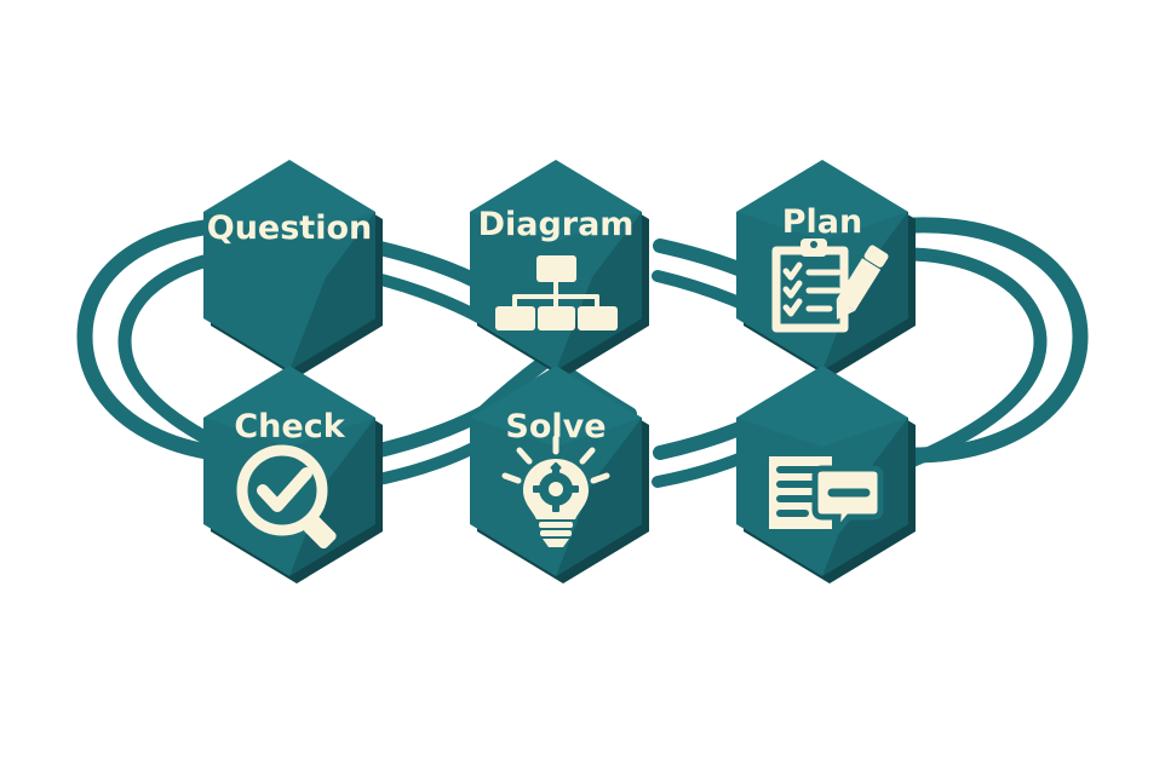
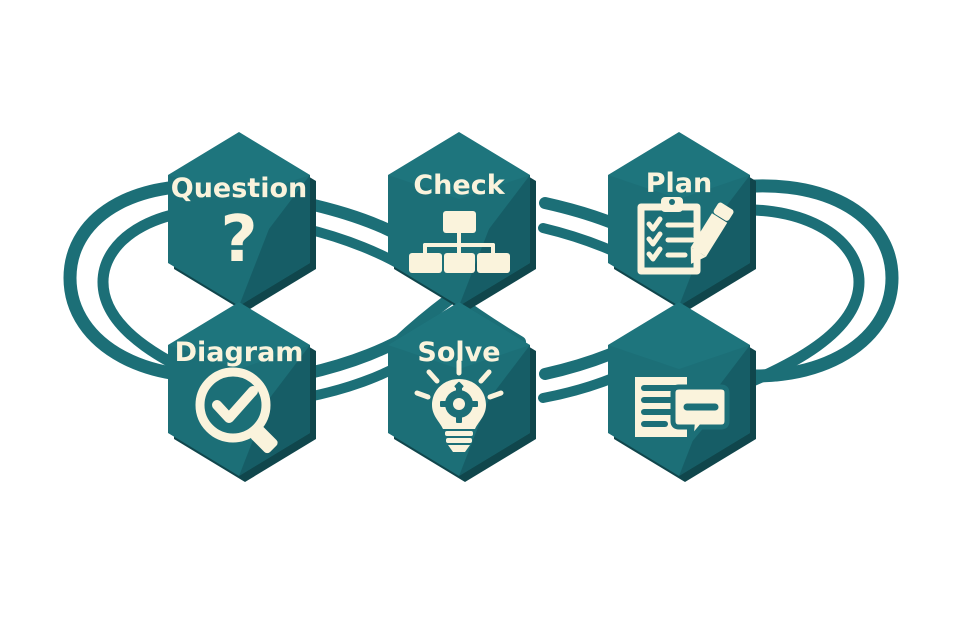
  Question
+ ?
- Diagram
+ Check
  Plan
- Check
+ Diagram
  Solve
